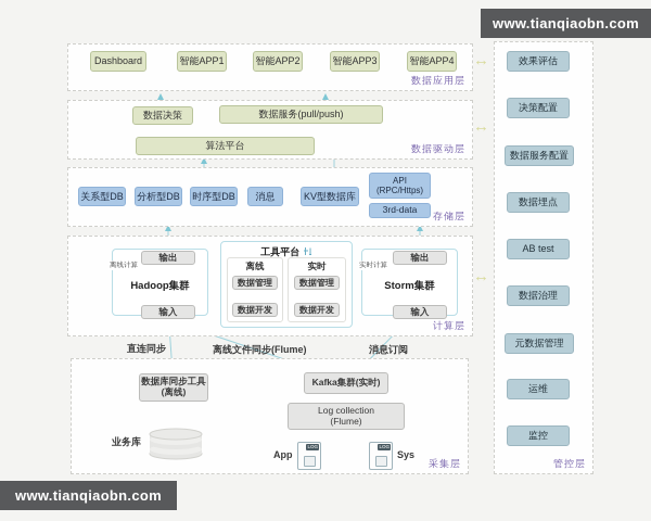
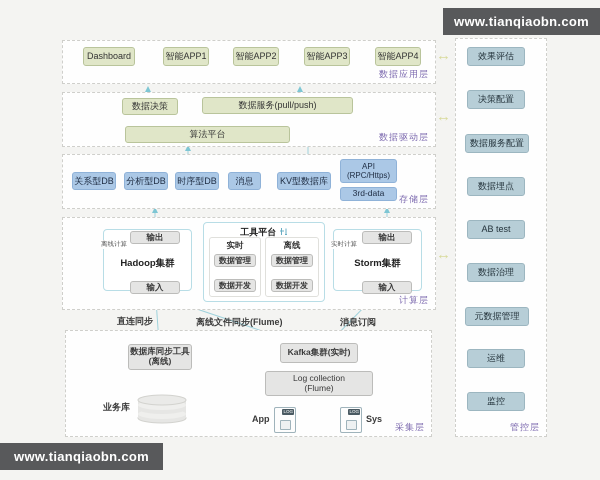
  数据应用层
  Dashboard
  智能APP1
  智能APP2
  智能APP3
  智能APP4
  数据驱动层
  数据决策
  数据服务(pull/push)
  算法平台
  存储层
  关系型DB
  分析型DB
  时序型DB
  消息
  KV型数据库
  API
  (RPC/Https)
  3rd-data
  计算层
  输出
  Hadoop集群
  输入
  工具平台
- 离线
+ 实时
  数据管理
  数据开发
- 实时
+ 离线
  数据管理
  数据开发
  输出
  Storm集群
  输入
  直连同步
  离线文件同步(Flume)
  消息订阅
  采集层
  数据库同步工具
  (离线)
  Kafka集群(实时)
  Log collection
  (Flume)
  业务库
  App
  Sys
  管控层
  效果评估
  决策配置
  数据服务配置
  数据埋点
  AB test
  数据治理
  元数据管理
  运维
  监控
  ↔
  ↔
  ↔
  www.tianqiaobn.com
  www.tianqiaobn.com
